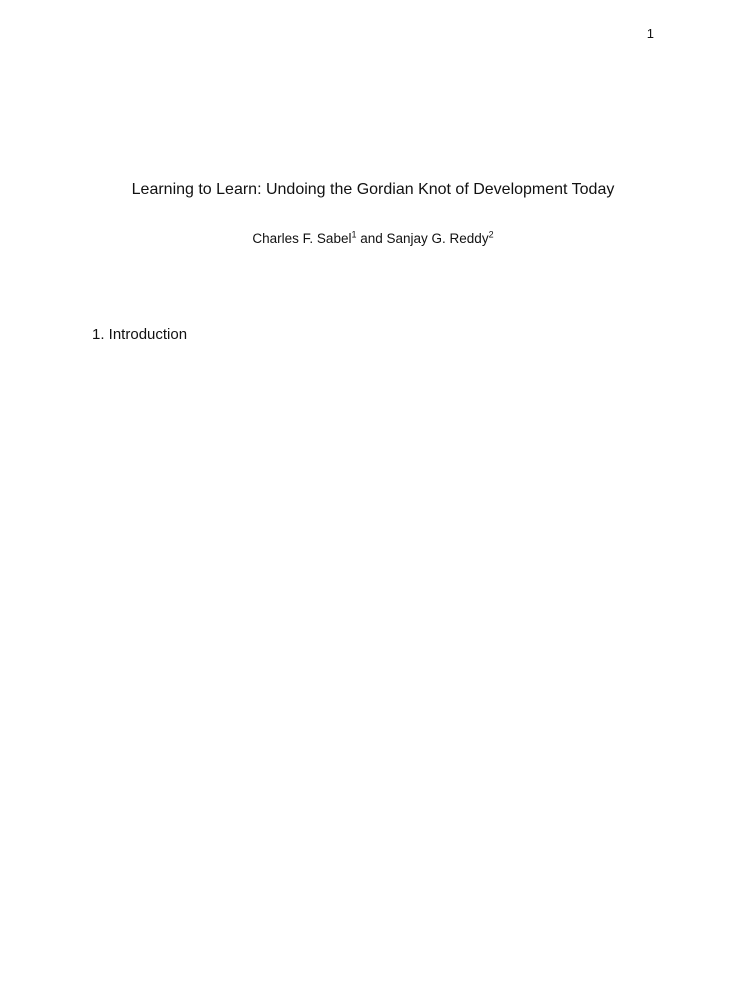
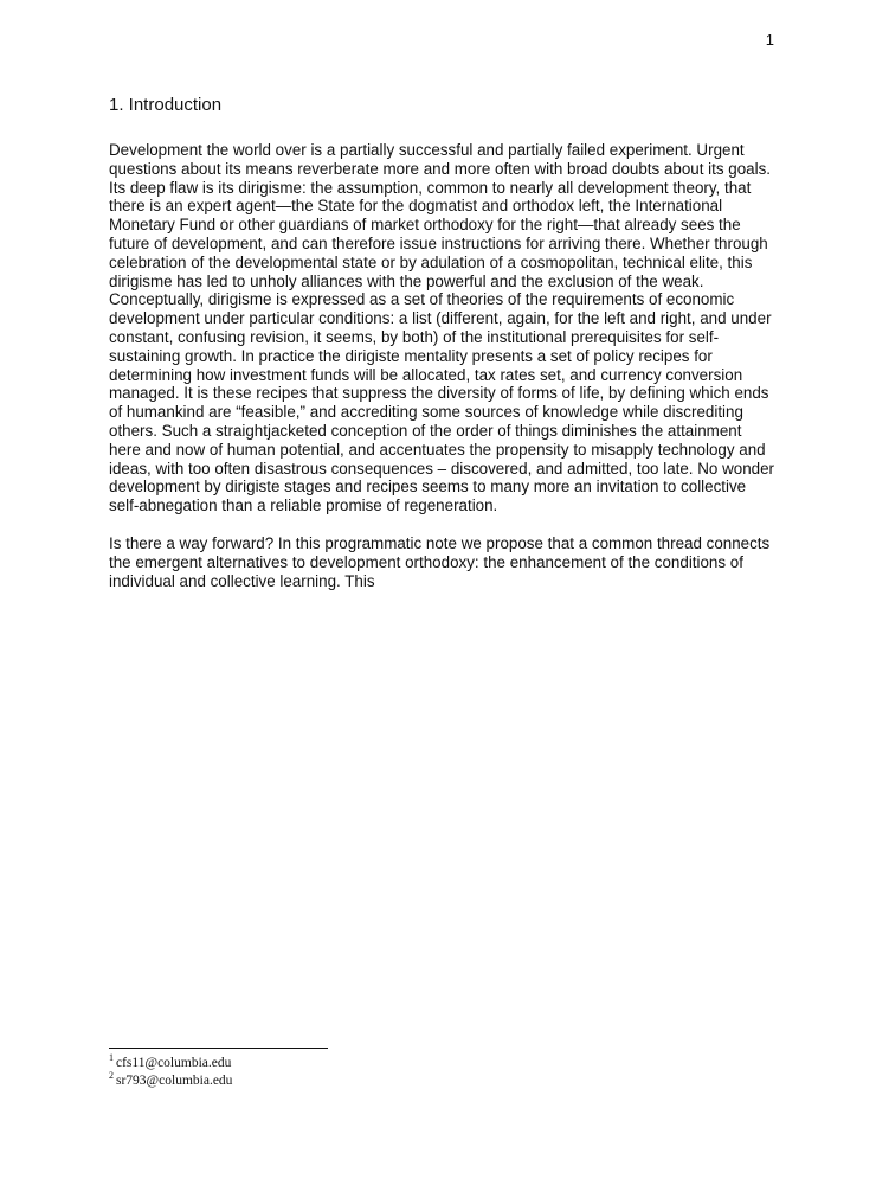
  1
- Learning to Learn: Undoing the Gordian Knot of Development Today
- Charles F. Sabel1 and Sanjay G. Reddy2
  1. Introduction
+ Development the world over is a partially successful and partially failed experiment. Urgent questions about its means reverberate more and more often with broad doubts about its goals. Its deep flaw is its dirigisme: the assumption, common to nearly all development theory, that there is an expert agent—the State for the dogmatist and orthodox left, the International Monetary Fund or other guardians of market orthodoxy for the right—that already sees the future of development, and can therefore issue instructions for arriving there. Whether through celebration of the developmental state or by adulation of a cosmopolitan, technical elite, this dirigisme has led to unholy alliances with the powerful and the exclusion of the weak. Conceptually, dirigisme is expressed as a set of theories of the requirements of economic development under particular conditions: a list (different, again, for the left and right, and under constant, confusing revision, it seems, by both) of the institutional prerequisites for self-sustaining growth. In practice the dirigiste mentality presents a set of policy recipes for determining how investment funds will be allocated, tax rates set, and currency conversion managed. It is these recipes that suppress the diversity of forms of life, by defining which ends of humankind are “feasible,” and accrediting some sources of knowledge while discrediting others. Such a straightjacketed conception of the order of things diminishes the attainment here and now of human potential, and accentuates the propensity to misapply technology and ideas, with too often disastrous consequences – discovered, and admitted, too late. No wonder development by dirigiste stages and recipes seems to many more an invitation to collective self-abnegation than a reliable promise of regeneration.
+ Is there a way forward? In this programmatic note we propose that a common thread connects the emergent alternatives to development orthodoxy: the enhancement of the conditions of individual and collective learning. This
+ 1 cfs11@columbia.edu
+ 2 sr793@columbia.edu
